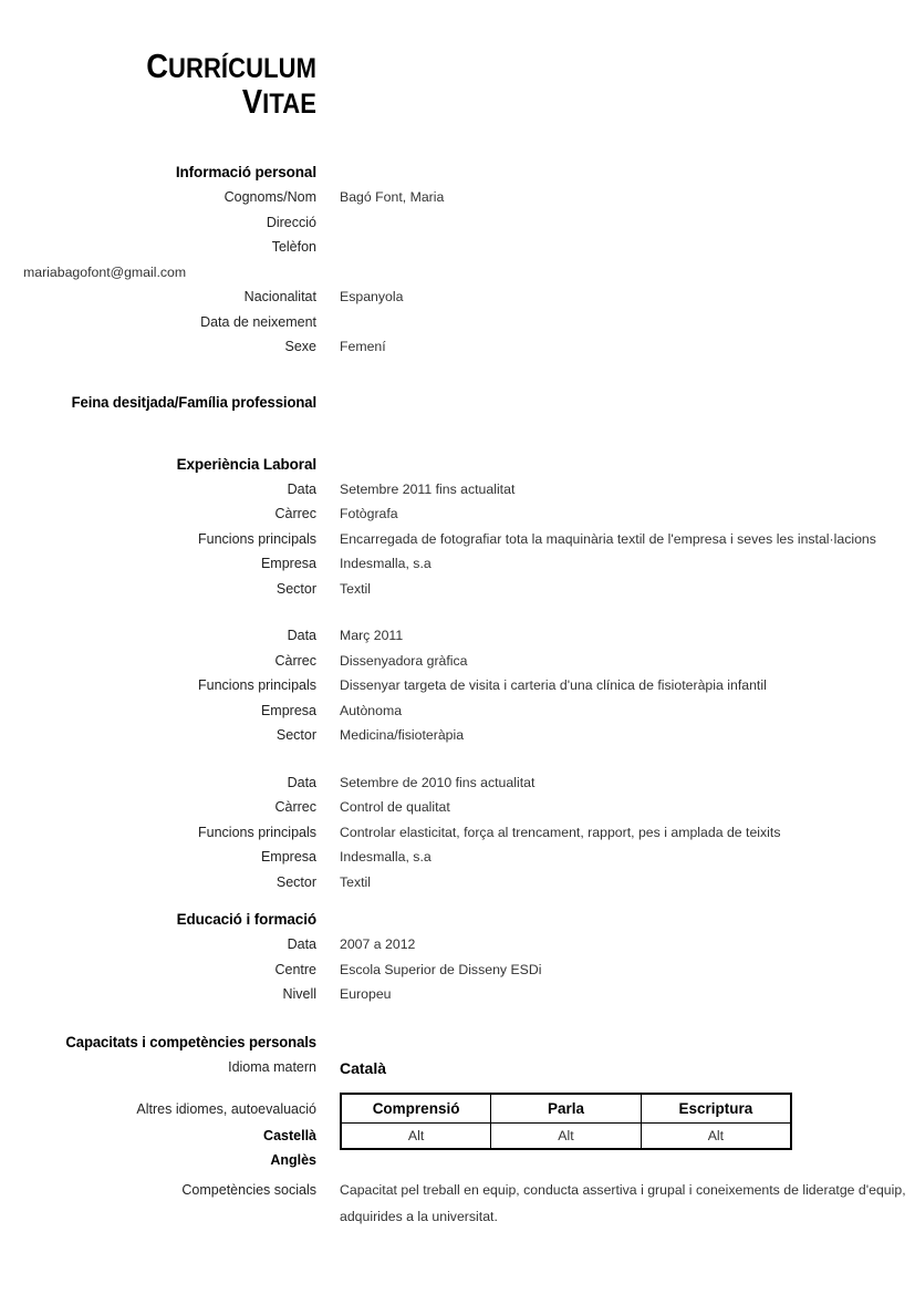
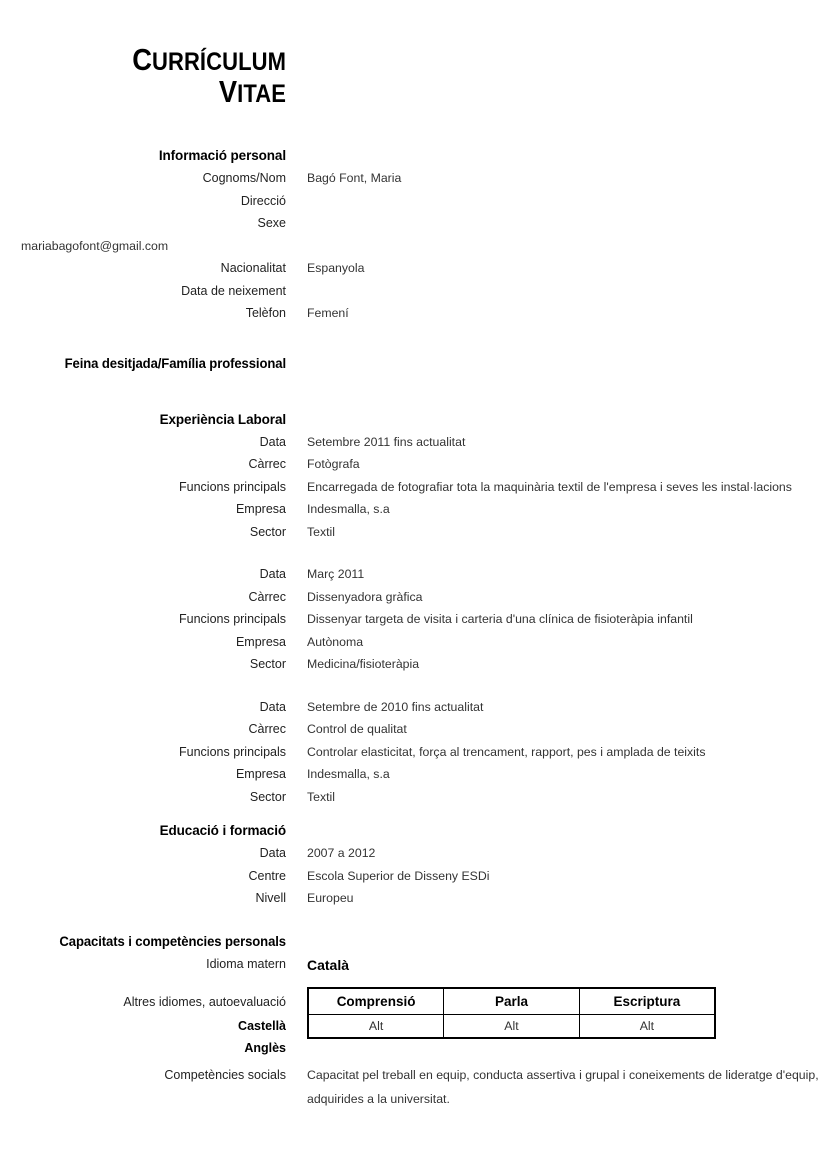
  CURRÍCULUM
  VITAE
  Informació personal
  Cognoms/Nom
  Bagó Font, Maria
  Direcció
- Telèfon
+ Sexe
  mariabagofont@gmail.com
  Nacionalitat
  Espanyola
  Data de neixement
- Sexe
+ Telèfon
  Femení
  Feina desitjada/Família professional
  Experiència Laboral
  Data
  Setembre 2011 fins actualitat
  Càrrec
  Fotògrafa
  Funcions principals
  Encarregada de fotografiar tota la maquinària textil de l'empresa i seves les instal·lacions
  Empresa
  Indesmalla, s.a
  Sector
  Textil
  Data
  Març 2011
  Càrrec
  Dissenyadora gràfica
  Funcions principals
  Dissenyar targeta de visita i carteria d'una clínica de fisioteràpia infantil
  Empresa
  Autònoma
  Sector
  Medicina/fisioteràpia
  Data
  Setembre de 2010 fins actualitat
  Càrrec
  Control de qualitat
  Funcions principals
  Controlar elasticitat, força al trencament, rapport, pes i amplada de teixits
  Empresa
  Indesmalla, s.a
  Sector
  Textil
  Educació i formació
  Data
  2007 a 2012
  Centre
  Escola Superior de Disseny ESDi
  Nivell
  Europeu
  Capacitats i competències personals
  Idioma matern
  Català
  Altres idiomes, autoevaluació
  Castellà
  Anglès
  Comprensió	Parla	Escriptura
  Alt	Alt	Alt
  Competències socials
  Capacitat pel treball en equip, conducta assertiva i grupal i coneixements de lideratge d'equip,
  adquirides a la universitat.
